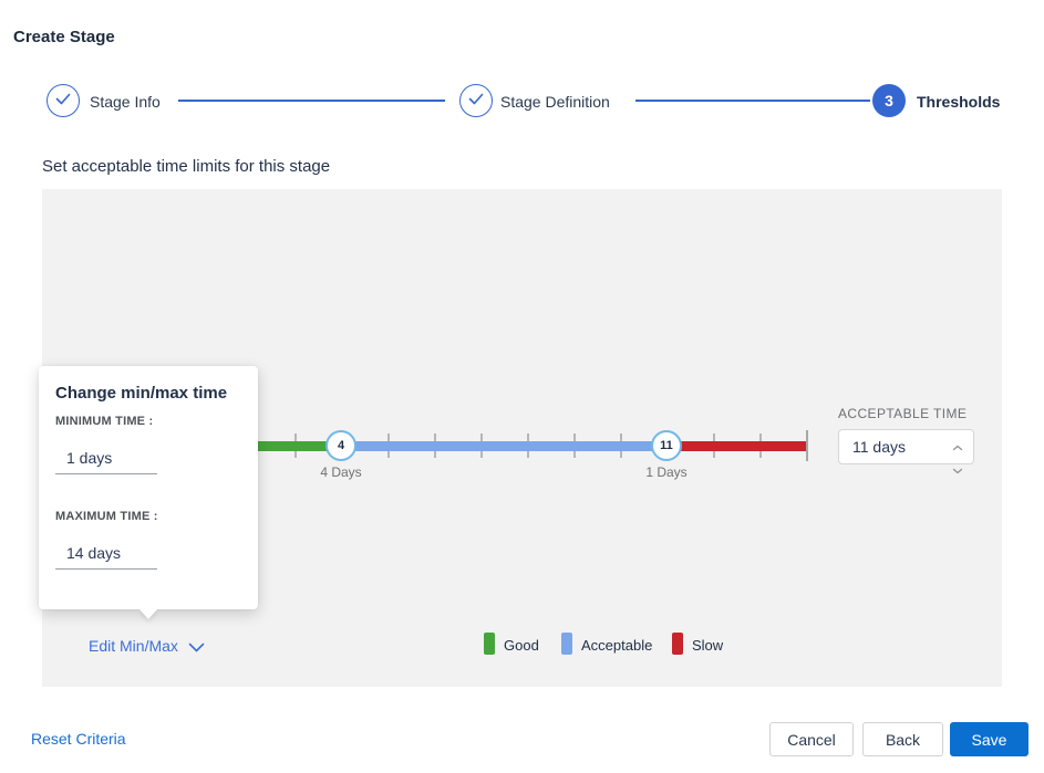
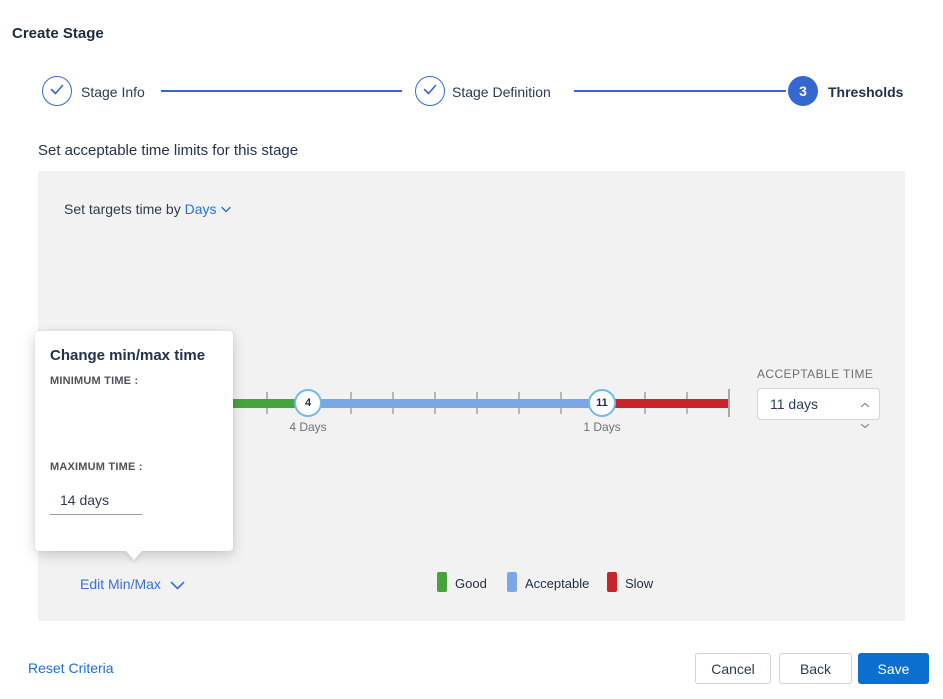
  Create Stage
  Stage Info
  Stage Definition
  3
  Thresholds
  Set acceptable time limits for this stage
+ Set targets time by Days
  4
  11
  4 Days
  1 Days
  ACCEPTABLE TIME
  11 days
  Edit Min/Max
  Good
  Acceptable
  Slow
  Change min/max time
  MINIMUM TIME :
- 1 days
  MAXIMUM TIME :
  14 days
  Reset Criteria
  Cancel
  Back
  Save
